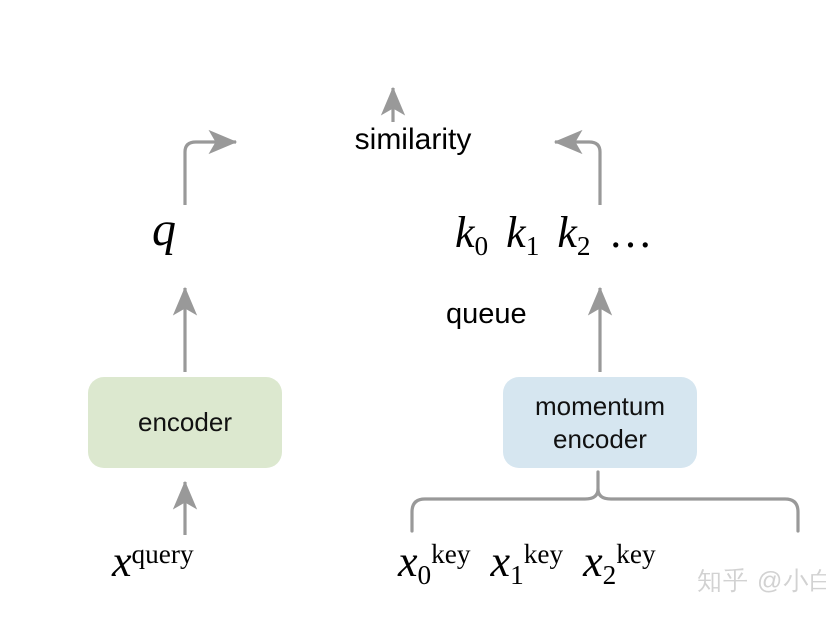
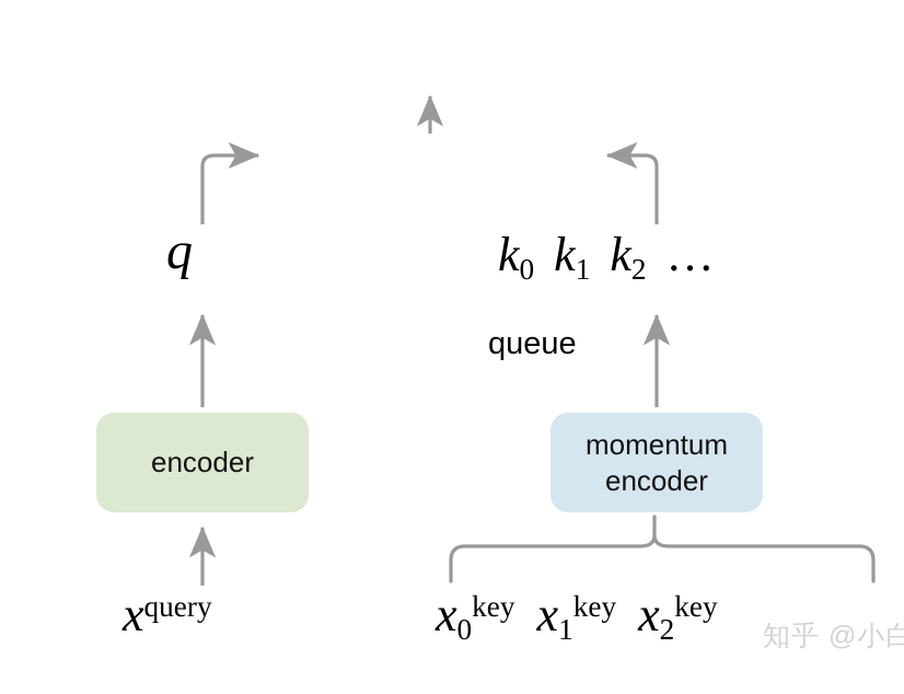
- similarity
  q
  k0 k1 k2 …
  queue
  encoder
  momentum
  encoder
  xquery
  x0key x1key x2key
  知乎 @小白
